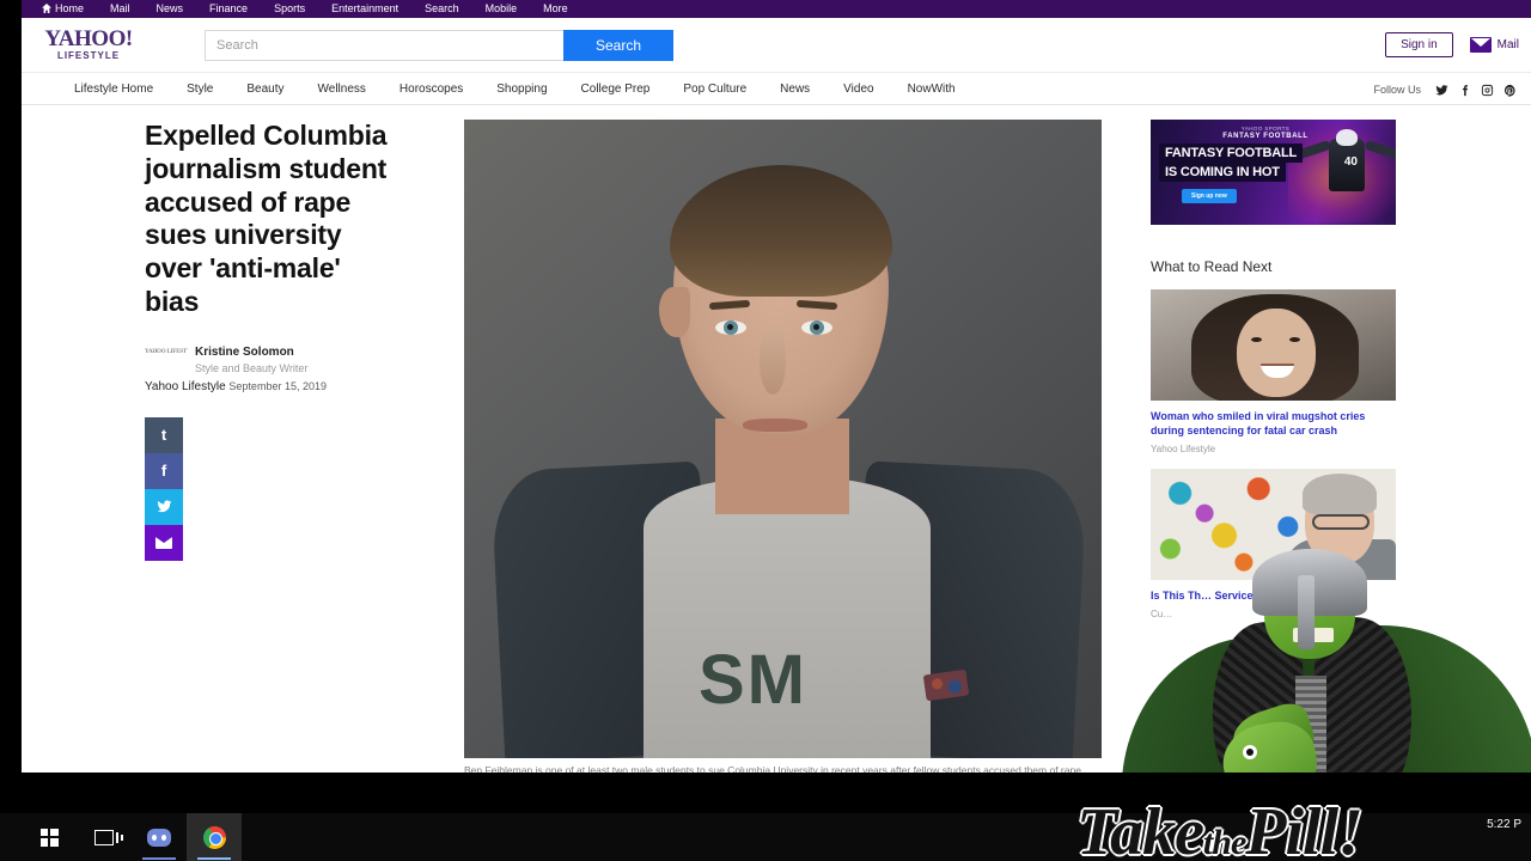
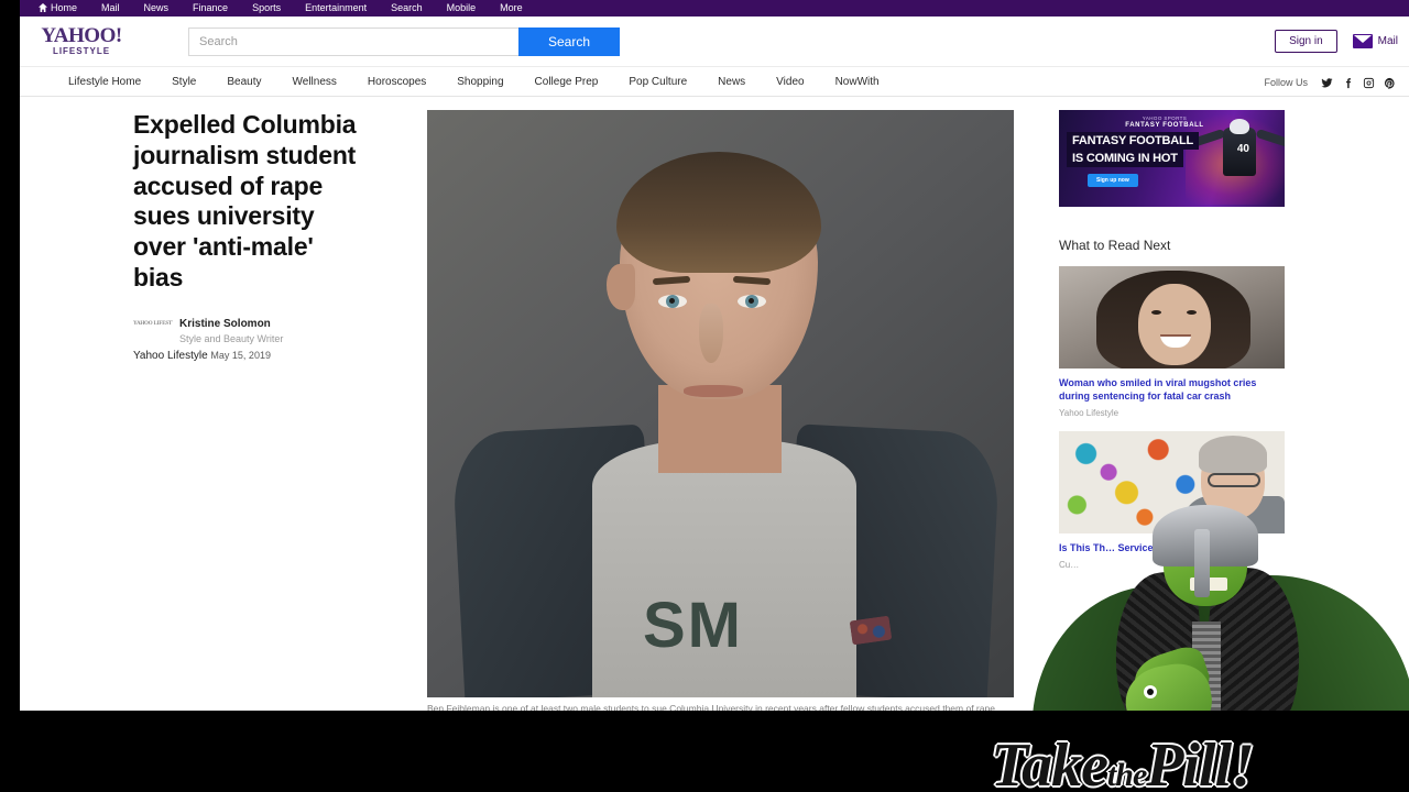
  Home
  Mail
  News
  Finance
  Sports
  Entertainment
  Search
  Mobile
  More
  YAHOO!
  LIFESTYLE
  Search
  Search
  Sign in
  Mail
  Lifestyle Home
  Style
  Beauty
  Wellness
  Horoscopes
  Shopping
  College Prep
  Pop Culture
  News
  Video
  NowWith
  Follow Us
  Expelled Columbia journalism student accused of rape sues university over 'anti-male' bias
  Kristine Solomon
  Style and Beauty Writer
- Yahoo Lifestyle September 15, 2019
+ Yahoo Lifestyle May 15, 2019
- t
- f
  SM
  Ben Feibleman is one of at least two male students to sue Columbia University in recent years after fellow students accused them of rape.
  40
  FANTASY FOOTBALL
  IS COMING IN HOT
  What to Read Next
  Woman who smiled in viral mugshot cries during sentencing for fatal car crash
  Yahoo Lifestyle
  Is This Th… Service
  Cu…
- 5:22 P
  TakethePill!
